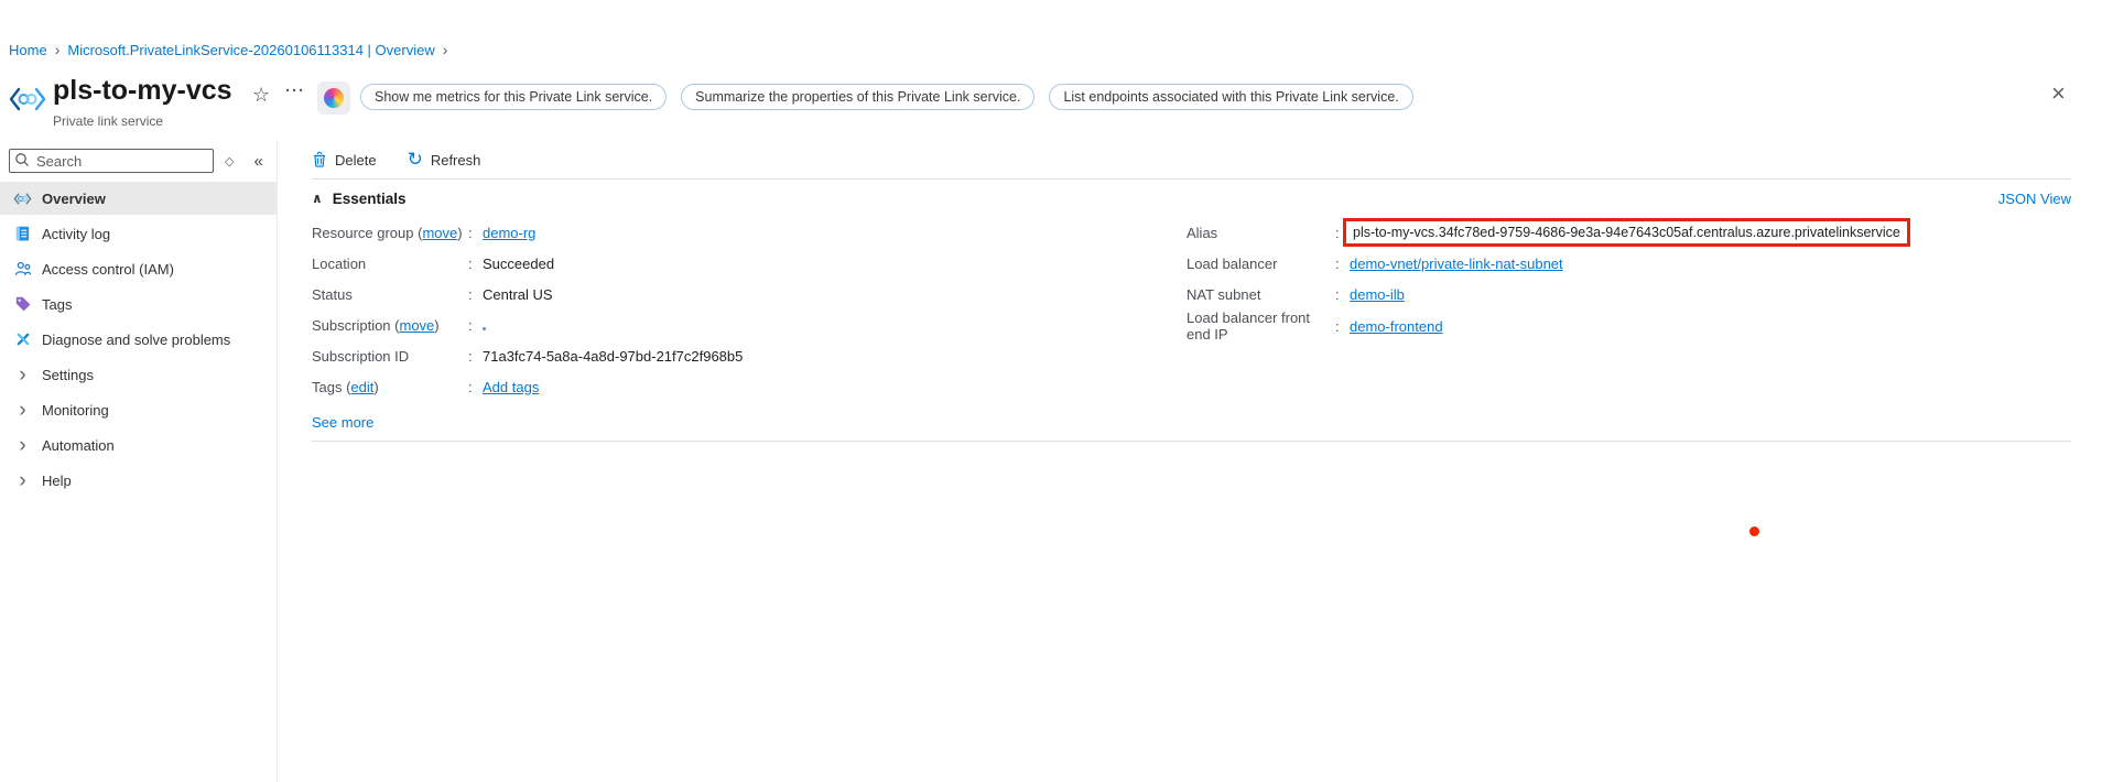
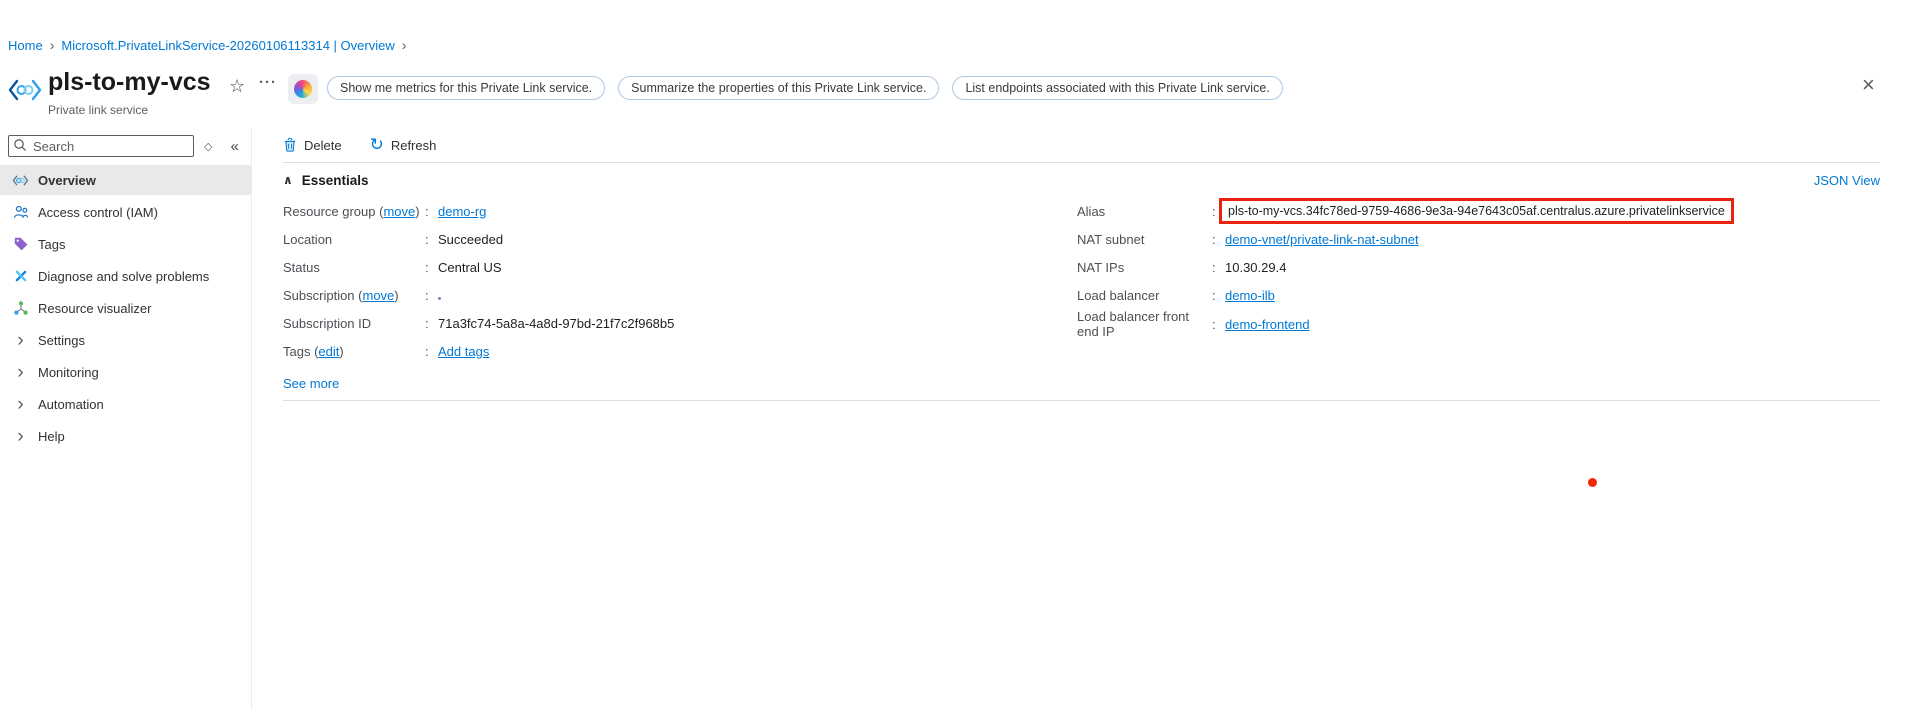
  Home
  ›
  Microsoft.PrivateLinkService-20260106113314 | Overview
  ›
  pls-to-my-vcs
  ☆
  ···
  Show me metrics for this Private Link service.
  Summarize the properties of this Private Link service.
  List endpoints associated with this Private Link service.
  ×
  Private link service
  Search
  ◇
  «
  Overview
- Activity log
  Access control (IAM)
  Tags
  Diagnose and solve problems
+ Resource visualizer
  ›
  Settings
  ›
  Monitoring
  ›
  Automation
  ›
  Help
  Delete
  ↻
  Refresh
  ∧
  Essentials
  JSON View
  Resource group (move)
  demo-rg
  Location
  Succeeded
  Status
  Central US
  Subscription (move)
  Subscription ID
  71a3fc74-5a8a-4a8d-97bd-21f7c2f968b5
  Tags (edit)
  Add tags
  See more
  Alias
  pls-to-my-vcs.34fc78ed-9759-4686-9e3a-94e7643c05af.centralus.azure.privatelinkservice
- Load balancer
+ NAT subnet
  demo-vnet/private-link-nat-subnet
+ NAT IPs
+ 10.30.29.4
- NAT subnet
+ Load balancer
  demo-ilb
  Load balancer front end IP
  demo-frontend
